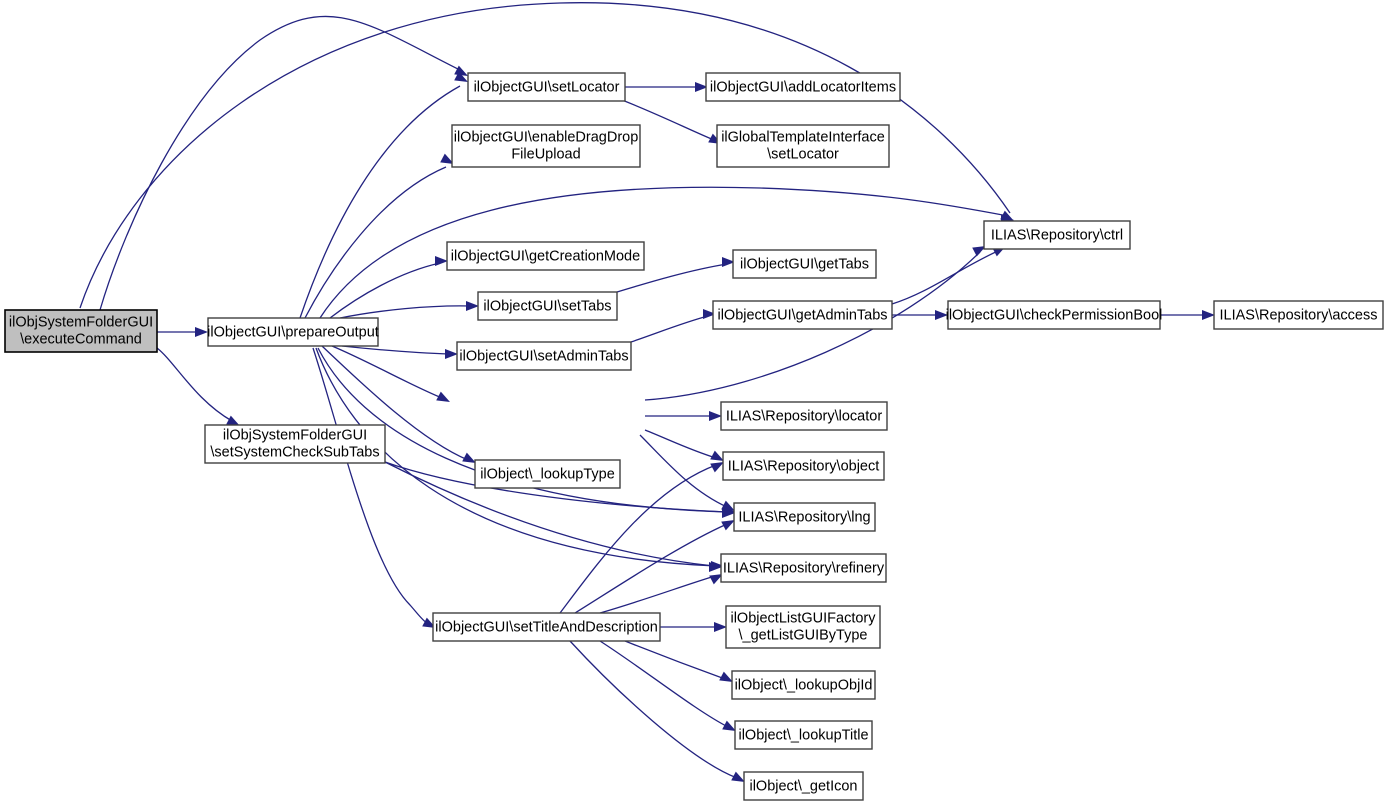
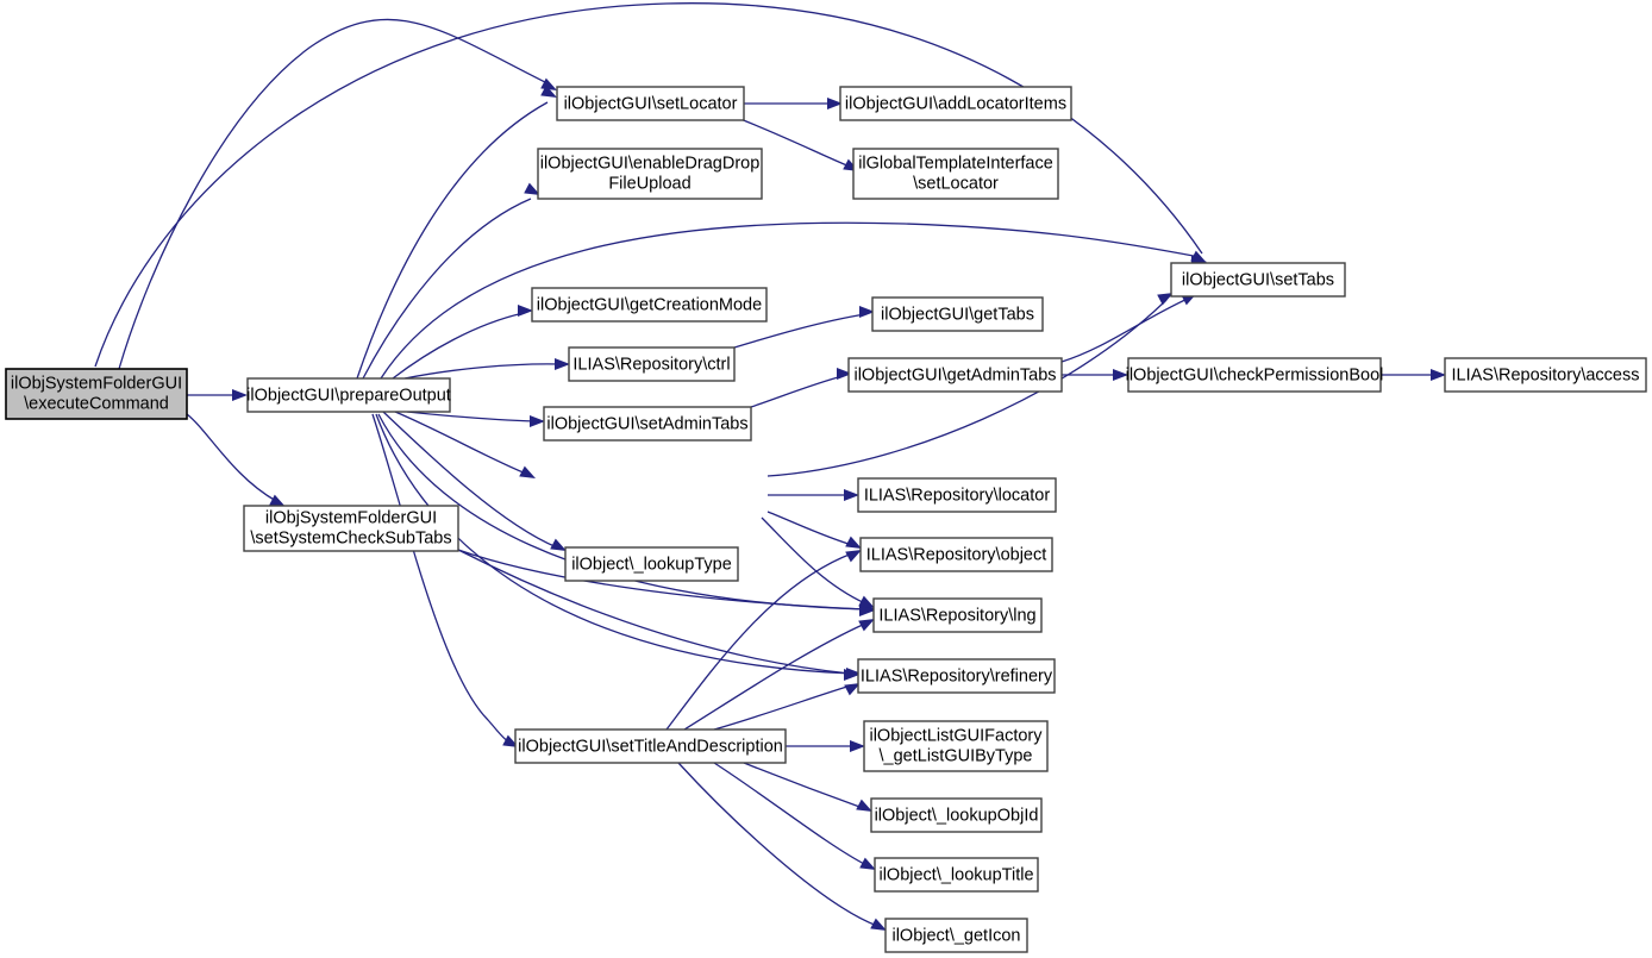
  ilObjSystemFolderGUI
  \executeCommand
  ilObjectGUI\prepareOutput
  ilObjSystemFolderGUI
  \setSystemCheckSubTabs
  ilObjectGUI\setLocator
  ilObjectGUI\addLocatorItems
  ilObjectGUI\enableDragDrop
  FileUpload
  ilGlobalTemplateInterface
  \setLocator
- ILIAS\Repository\ctrl
+ ilObjectGUI\setTabs
  ilObjectGUI\getCreationMode
  ilObjectGUI\getTabs
- ilObjectGUI\setTabs
+ ILIAS\Repository\ctrl
  ilObjectGUI\getAdminTabs
  ilObjectGUI\checkPermissionBool
  ILIAS\Repository\access
  ilObjectGUI\setAdminTabs
  ILIAS\Repository\locator
  ILIAS\Repository\object
  ilObject\_lookupType
  ILIAS\Repository\lng
  ILIAS\Repository\refinery
  ilObjectGUI\setTitleAndDescription
  ilObjectListGUIFactory
  \_getListGUIByType
  ilObject\_lookupObjId
  ilObject\_lookupTitle
  ilObject\_getIcon
